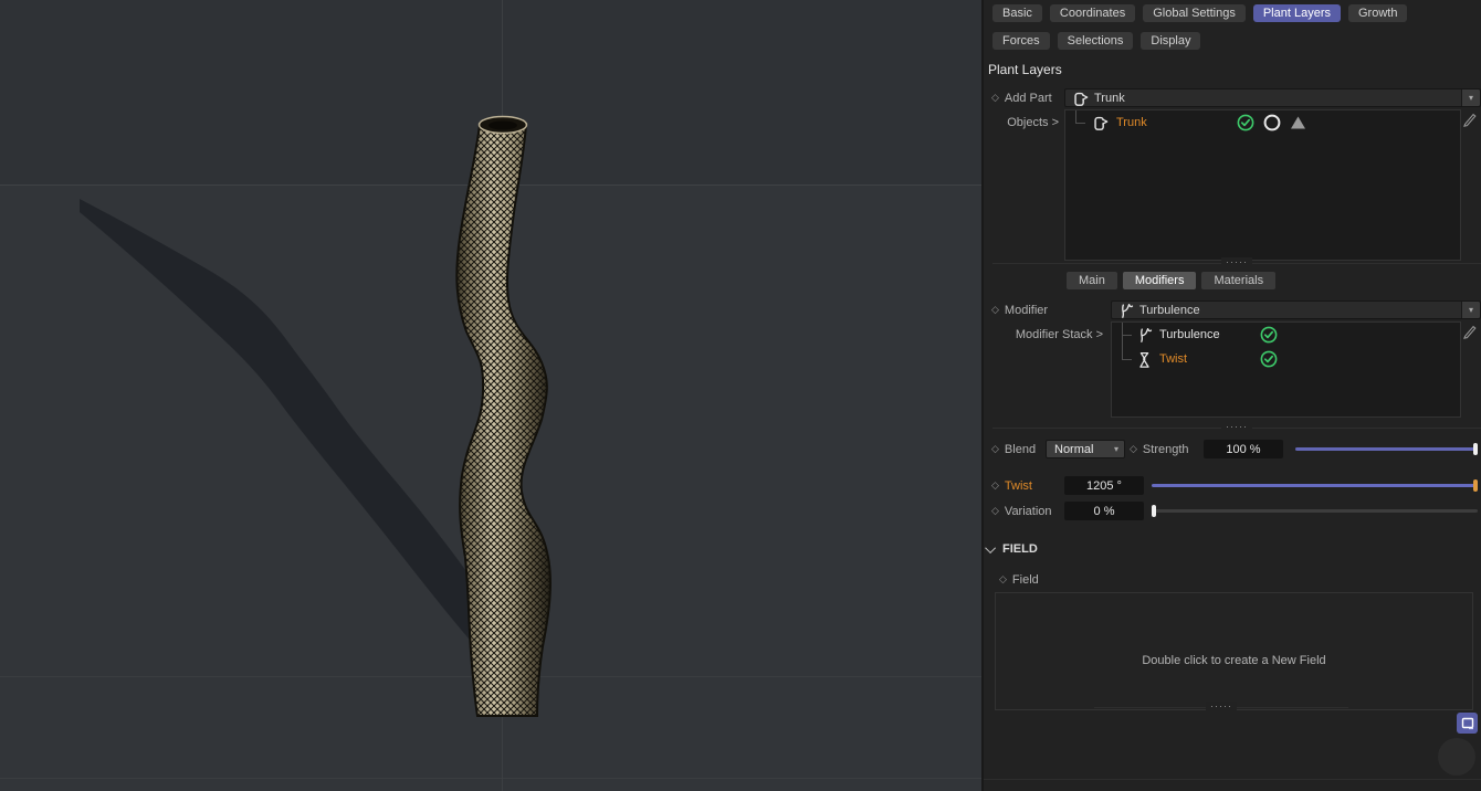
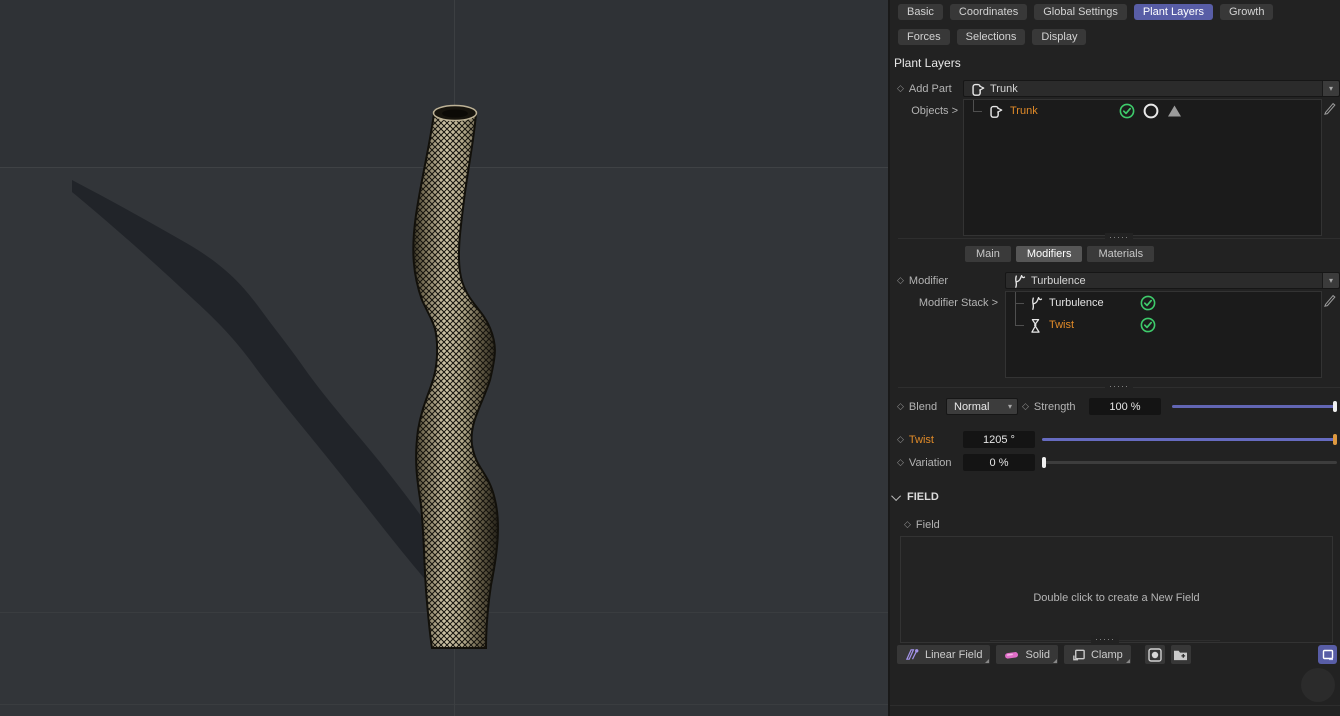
  Basic
  Coordinates
  Global Settings
  Plant Layers
  Growth
  Forces
  Selections
  Display
  Plant Layers
  ◇
  Add Part
  Trunk
  ▾
  Objects >
  Trunk
  ·····
  Main
  Modifiers
  Materials
  ◇
  Modifier
  Turbulence
  ▾
  Modifier Stack >
  Turbulence
  Twist
  ·····
  ◇
  Blend
  Normal
  ▾
  ◇
  Strength
  100 %
  ◇
  Twist
  1205 °
  ◇
  Variation
  0 %
  FIELD
  ◇
  Field
  Double click to create a New Field
  ·····
+ Linear Field
+ Solid
+ Clamp
